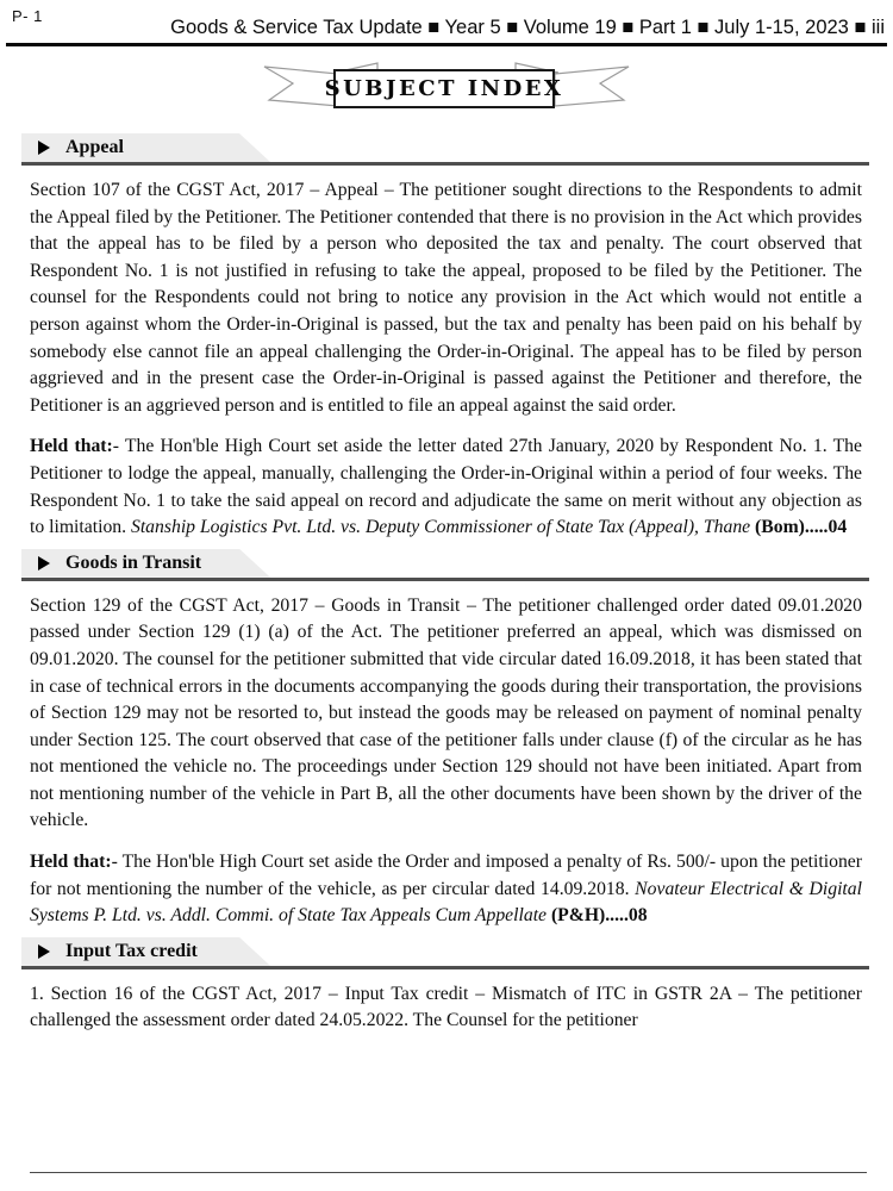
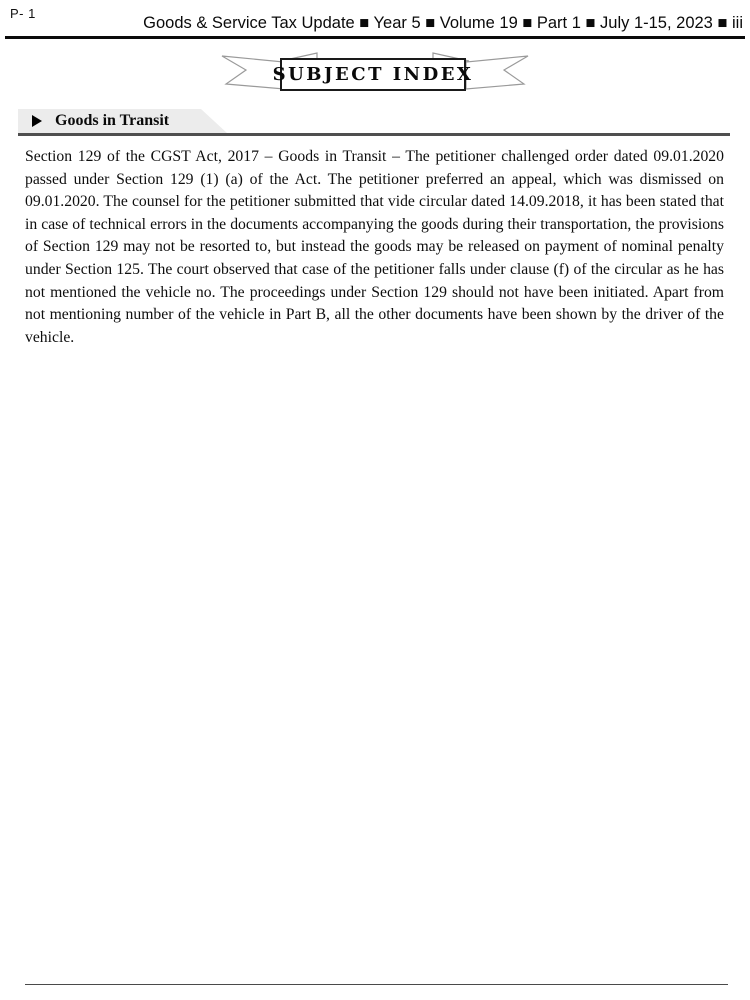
  P- 1
  Goods & Service Tax Update ■ Year 5 ■ Volume 19 ■ Part 1 ■ July 1-15, 2023 ■ iii
  SUBJECT INDEX
- Appeal
- Section 107 of the CGST Act, 2017 – Appeal – The petitioner sought directions to the Respondents to admit the Appeal filed by the Petitioner. The Petitioner contended that there is no provision in the Act which provides that the appeal has to be filed by a person who deposited the tax and penalty. The court observed that Respondent No. 1 is not justified in refusing to take the appeal, proposed to be filed by the Petitioner. The counsel for the Respondents could not bring to notice any provision in the Act which would not entitle a person against whom the Order-in-Original is passed, but the tax and penalty has been paid on his behalf by somebody else cannot file an appeal challenging the Order-in-Original. The appeal has to be filed by person aggrieved and in the present case the Order-in-Original is passed against the Petitioner and therefore, the Petitioner is an aggrieved person and is entitled to file an appeal against the said order.
- Held that:- The Hon'ble High Court set aside the letter dated 27th January, 2020 by Respondent No. 1. The Petitioner to lodge the appeal, manually, challenging the Order-in-Original within a period of four weeks. The Respondent No. 1 to take the said appeal on record and adjudicate the same on merit without any objection as to limitation. Stanship Logistics Pvt. Ltd. vs. Deputy Commissioner of State Tax (Appeal), Thane (Bom).....04
  Goods in Transit
- Section 129 of the CGST Act, 2017 – Goods in Transit – The petitioner challenged order dated 09.01.2020 passed under Section 129 (1) (a) of the Act. The petitioner preferred an appeal, which was dismissed on 09.01.2020. The counsel for the petitioner submitted that vide circular dated 16.09.2018, it has been stated that in case of technical errors in the documents accompanying the goods during their transportation, the provisions of Section 129 may not be resorted to, but instead the goods may be released on payment of nominal penalty under Section 125. The court observed that case of the petitioner falls under clause (f) of the circular as he has not mentioned the vehicle no. The proceedings under Section 129 should not have been initiated. Apart from not mentioning number of the vehicle in Part B, all the other documents have been shown by the driver of the vehicle.
+ Section 129 of the CGST Act, 2017 – Goods in Transit – The petitioner challenged order dated 09.01.2020 passed under Section 129 (1) (a) of the Act. The petitioner preferred an appeal, which was dismissed on 09.01.2020. The counsel for the petitioner submitted that vide circular dated 14.09.2018, it has been stated that in case of technical errors in the documents accompanying the goods during their transportation, the provisions of Section 129 may not be resorted to, but instead the goods may be released on payment of nominal penalty under Section 125. The court observed that case of the petitioner falls under clause (f) of the circular as he has not mentioned the vehicle no. The proceedings under Section 129 should not have been initiated. Apart from not mentioning number of the vehicle in Part B, all the other documents have been shown by the driver of the vehicle.
- Held that:- The Hon'ble High Court set aside the Order and imposed a penalty of Rs. 500/- upon the petitioner for not mentioning the number of the vehicle, as per circular dated 14.09.2018. Novateur Electrical & Digital Systems P. Ltd. vs. Addl. Commi. of State Tax Appeals Cum Appellate (P&H).....08
- Input Tax credit
- 1. Section 16 of the CGST Act, 2017 – Input Tax credit – Mismatch of ITC in GSTR 2A – The petitioner challenged the assessment order dated 24.05.2022. The Counsel for the petitioner
